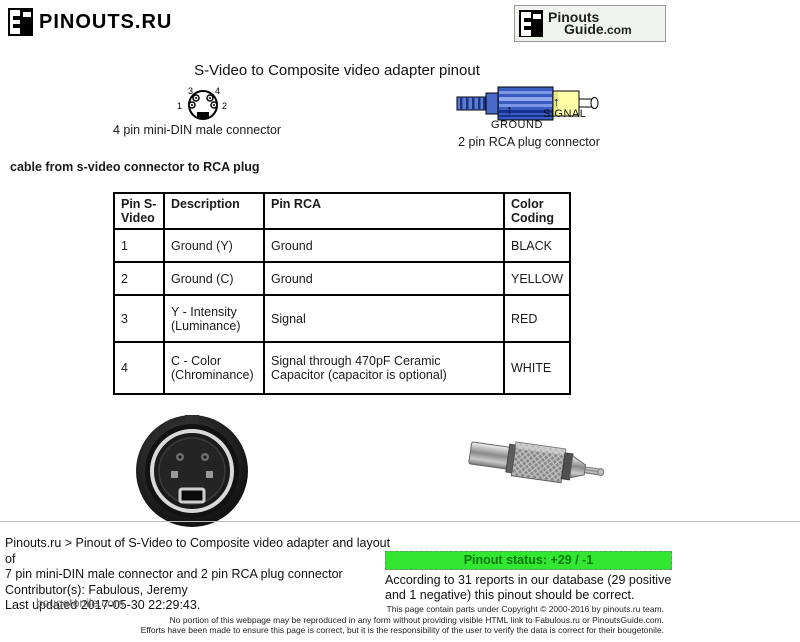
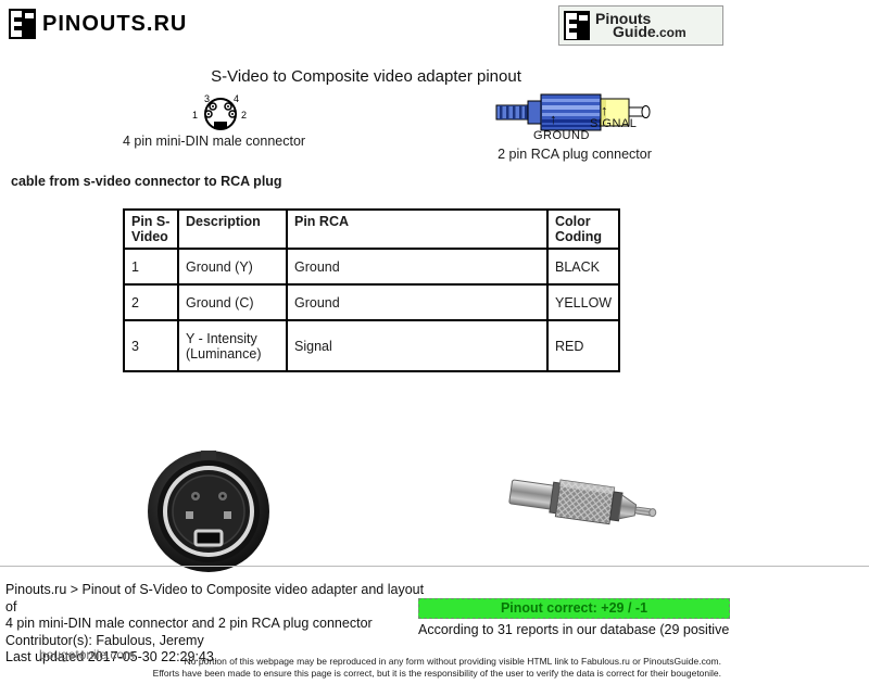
  PINOUTS.RU
  Pinouts
  Guide.com
  S-Video to Composite video adapter pinout
  3
  4
  1
  2
  4 pin mini-DIN male connector
  ↑
  ↑
  GROUND
  SIGNAL
  2 pin RCA plug connector
  cable from s-video connector to RCA plug
  Pin S-Video	Description	Pin RCA	Color Coding
  1	Ground (Y)	Ground	BLACK
  2	Ground (C)	Ground	YELLOW
  3	Y - Intensity (Luminance)	Signal	RED
- 4	C - Color (Chrominance)	Signal through 470pF Ceramic Capacitor (capacitor is optional)	WHITE
  Pinouts.ru > Pinout of S-Video to Composite video adapter and layout of
- 7 pin mini-DIN male connector and 2 pin RCA plug connector
+ 4 pin mini-DIN male connector and 2 pin RCA plug connector
  Contributor(s): Fabulous, Jeremy
  Last updated 2017-05-30 22:29:43.
  bougetonile.com
- Pinout status: +29 / -1
+ Pinout correct: +29 / -1
  According to 31 reports in our database (29 positive
- and 1 negative) this pinout should be correct.
- This page contain parts under Copyright © 2000-2016 by pinouts.ru team.
  No portion of this webpage may be reproduced in any form without providing visible HTML link to Fabulous.ru or PinoutsGuide.com.
  Efforts have been made to ensure this page is correct, but it is the responsibility of the user to verify the data is correct for their bougetonile.
